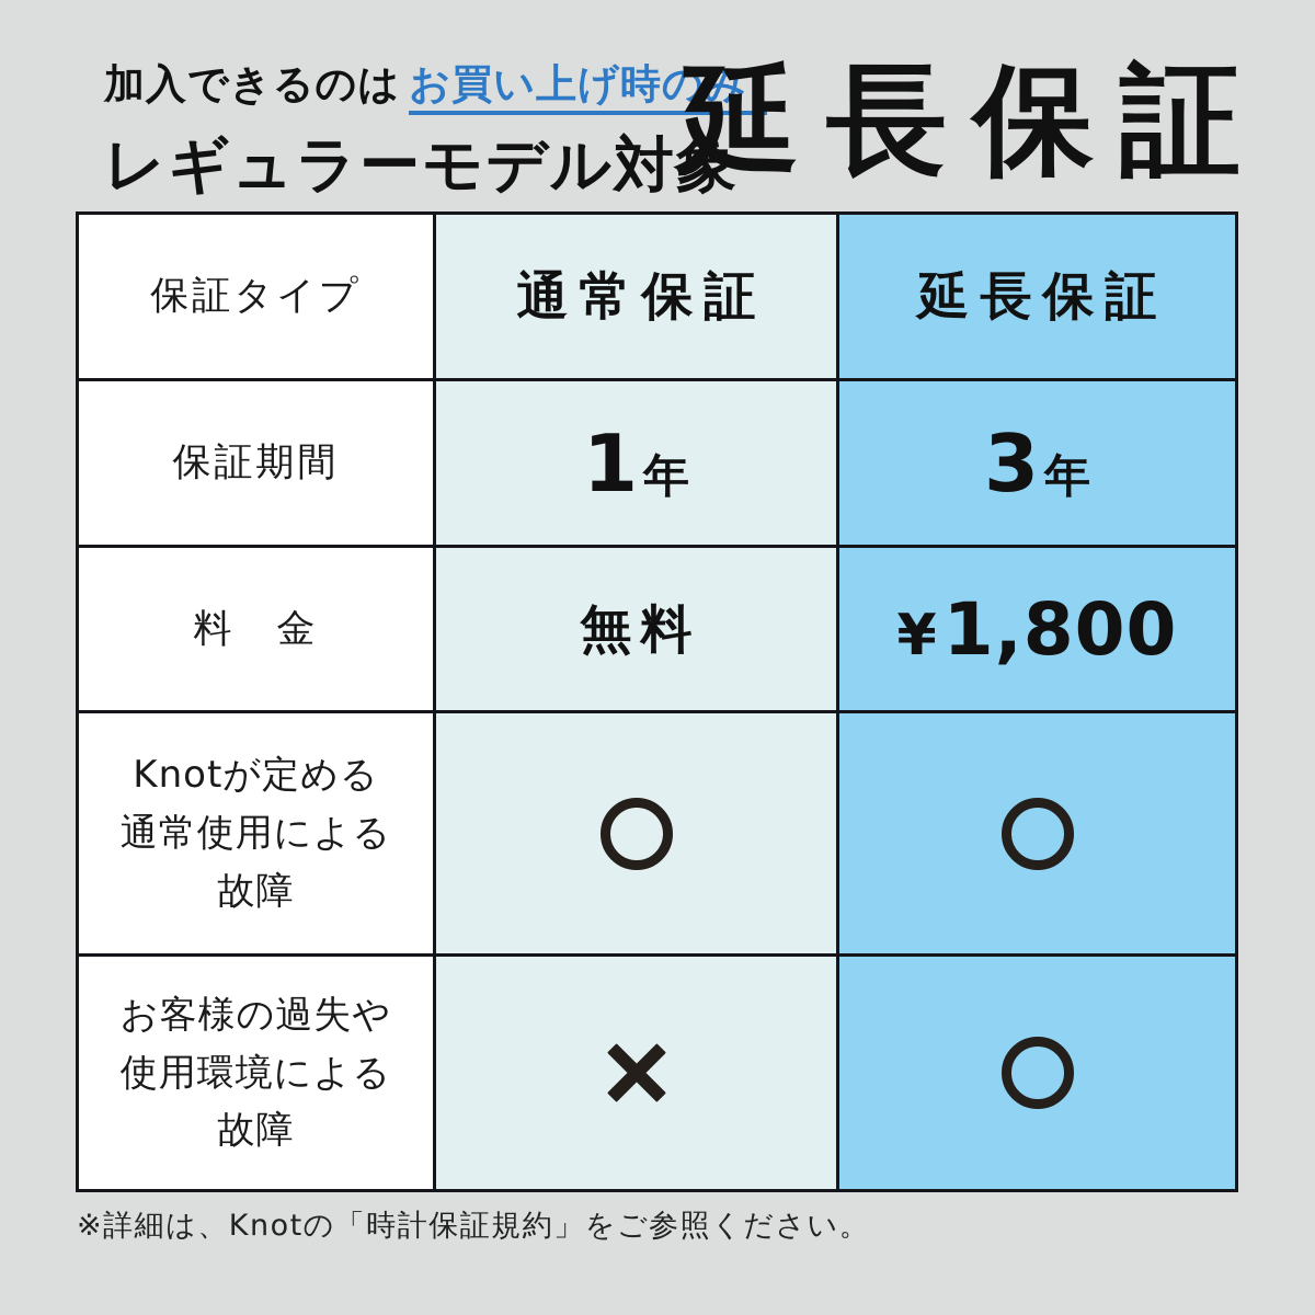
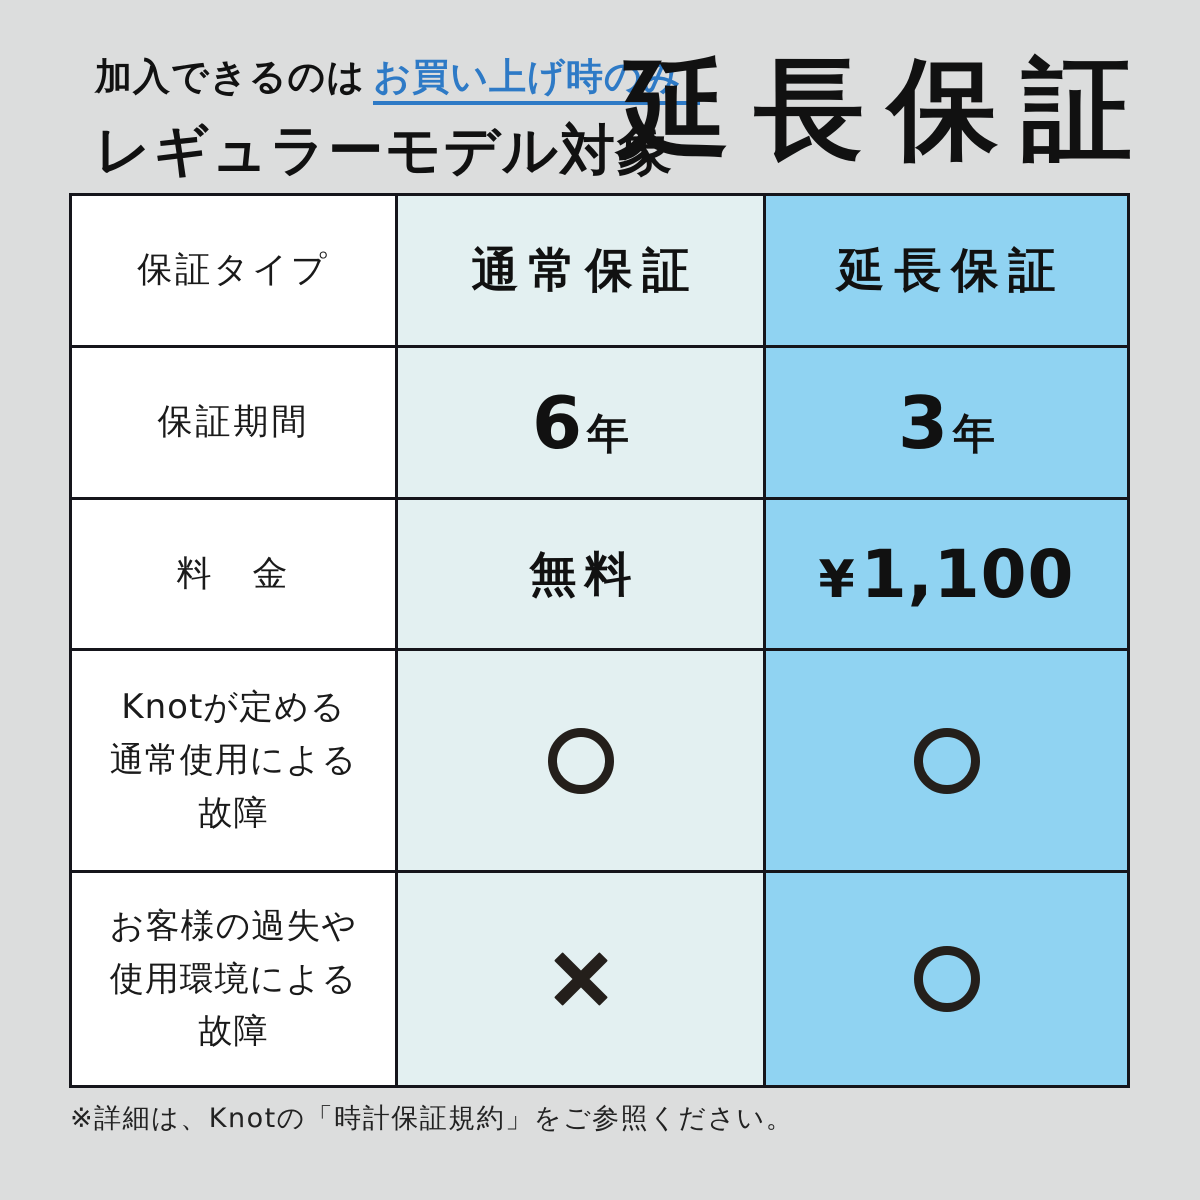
  加入できるのは お買い上げ時のみ!
  レギュラーモデル対象
  延長保証
  保証タイプ
  通常保証
  延長保証
  保証期間
- 1年
+ 6年
  3年
  料 金
  無料
- ¥1,800
+ ¥1,100
  Knotが定める
  通常使用による
  故障
  お客様の過失や
  使用環境による
  故障
  ※詳細は、Knotの「時計保証規約」をご参照ください。
